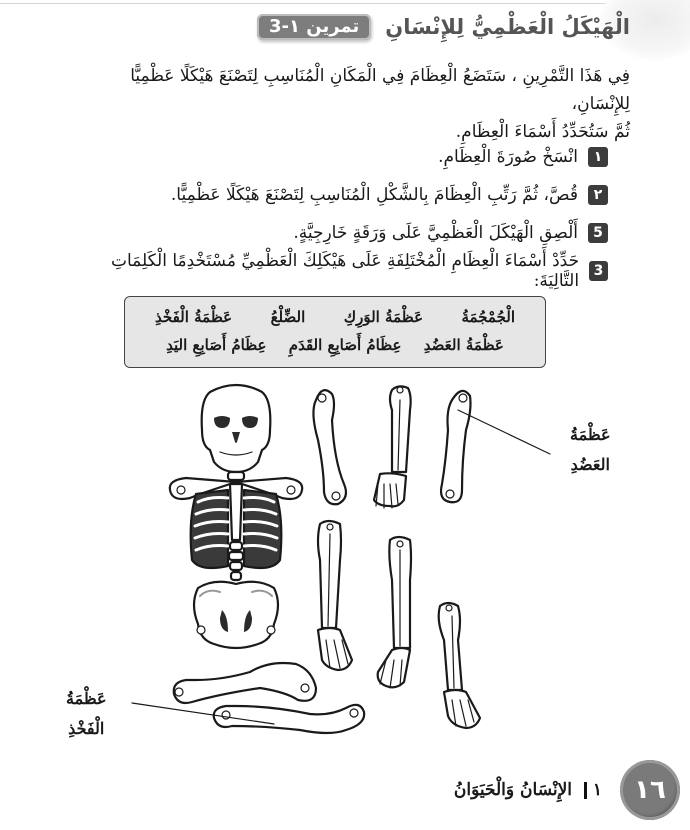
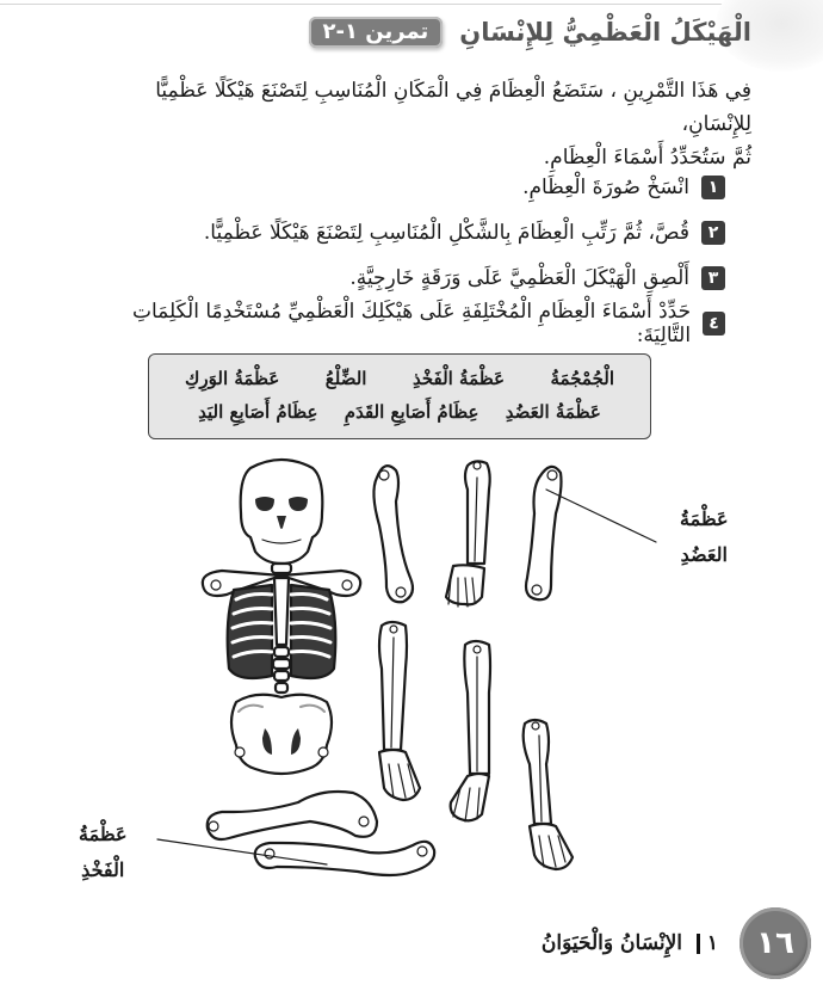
- تمرين ١-3
+ تمرين ١-٢
  الْهَيْكَلُ الْعَظْمِيُّ لِلإِنْسَانِ
  فِي هَذَا التَّمْرِينِ ، سَتَضَعُ الْعِظَامَ فِي الْمَكَانِ الْمُنَاسِبِ لِتَصْنَعَ هَيْكَلًا عَظْمِيًّا لِلإِنْسَانِ،
  ثُمَّ سَتُحَدِّدُ أَسْمَاءَ الْعِظَامِ.
  ١
  انْسَخْ صُورَةَ الْعِظَامِ.
  ٢
  قُصَّ، ثُمَّ رَتِّبِ الْعِظَامَ بِالشَّكْلِ الْمُنَاسِبِ لِتَصْنَعَ هَيْكَلًا عَظْمِيًّا.
- 5
+ ٣
  أَلْصِقِ الْهَيْكَلَ الْعَظْمِيَّ عَلَى وَرَقَةٍ خَارِجِيَّةٍ.
- 3
+ ٤
  حَدِّدْ أَسْمَاءَ الْعِظَامِ الْمُخْتَلِفَةِ عَلَى هَيْكَلِكَ الْعَظْمِيِّ مُسْتَخْدِمًا الْكَلِمَاتِ التَّالِيَةَ:
  الْجُمْجُمَةُ
- عَظْمَةُ الوَرِكِ
+ عَظْمَةُ الْفَخْذِ
  الضِّلْعُ
- عَظْمَةُ الْفَخْذِ
+ عَظْمَةُ الوَرِكِ
  عَظْمَةُ العَضُدِ
  عِظَامُ أَصَابِعِ القَدَمِ
  عِظَامُ أَصَابِعِ اليَدِ
  عَظْمَةُ
  العَضُدِ
  عَظْمَةُ
  الْفَخْذِ
  ١٦
  ١ الإِنْسَانُ وَالْحَيَوَانُ
